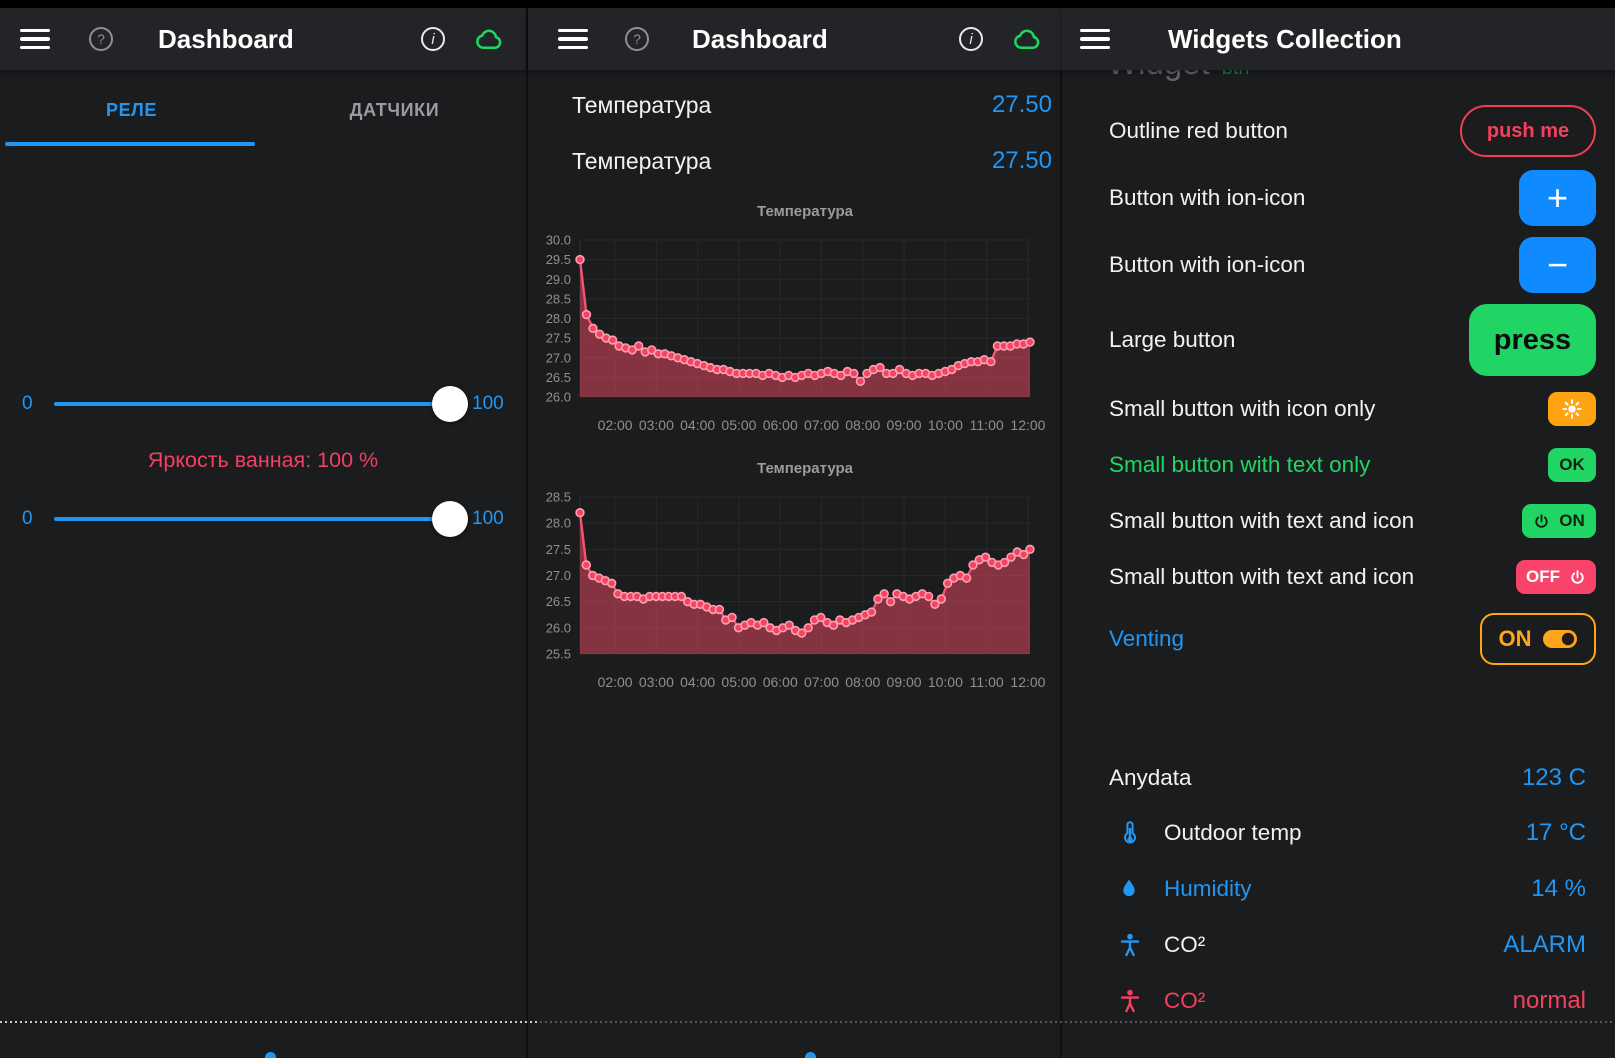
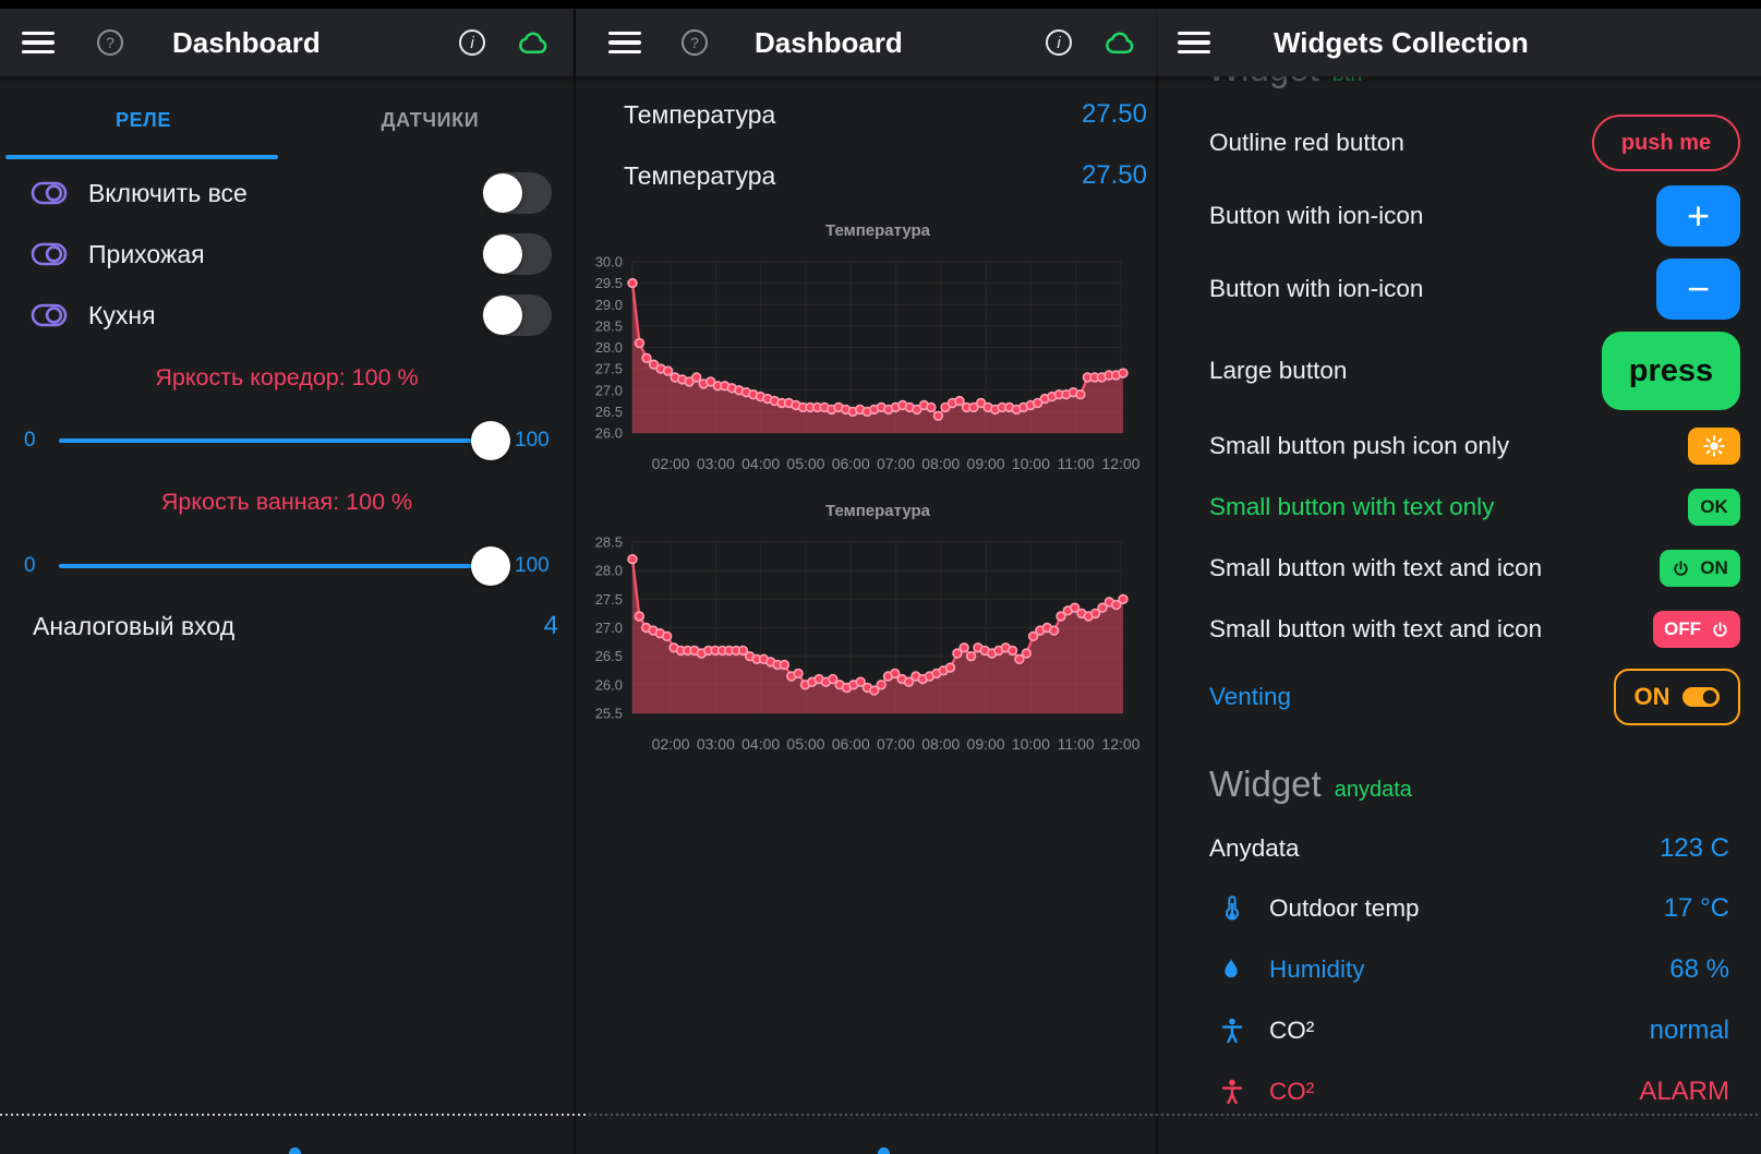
  ?
  Dashboard
  i
  РЕЛЕ
  ДАТЧИКИ
+ Включить все
+ Прихожая
+ Кухня
+ Яркость коредор: 100 %
  0
  100
  Яркость ванная: 100 %
  0
  100
+ Аналоговый вход
+ 4
  ?
  Dashboard
  i
  Температура
  27.50
  Температура
  27.50
  Температура
  02:00
  03:00
  04:00
  05:00
  06:00
  07:00
  08:00
  09:00
  10:00
  11:00
  12:00
  30.0
  29.5
  29.0
  28.5
  28.0
  27.5
  27.0
  26.5
  26.0
  Температура
  02:00
  03:00
  04:00
  05:00
  06:00
  07:00
  08:00
  09:00
  10:00
  11:00
  12:00
  28.5
  28.0
  27.5
  27.0
  26.5
  26.0
  25.5
  Widgets Collection
  Outline red button
  push me
  Button with ion-icon
  +
  Button with ion-icon
  −
  Large button
  press
- Small button with icon only
+ Small button push icon only
  Small button with text only
  OK
  Small button with text and icon
  ON
  Small button with text and icon
  OFF
  Venting
  ON
+ Widget
+ anydata
  Anydata
  123 C
  Outdoor temp
  17 °C
  Humidity
- 14 %
+ 68 %
  CO²
- ALARM
+ normal
  CO²
- normal
+ ALARM
